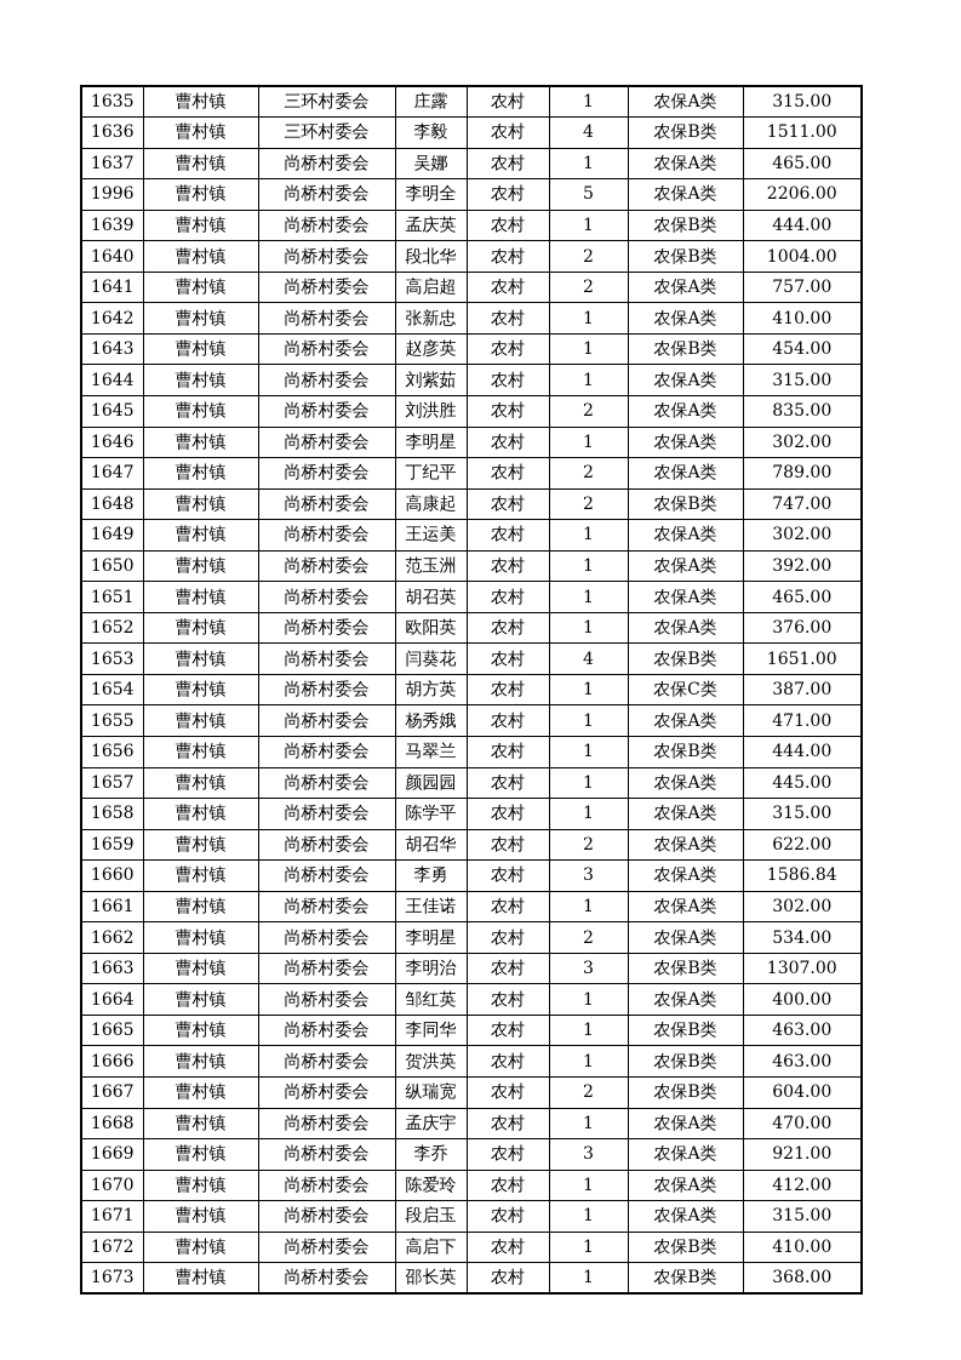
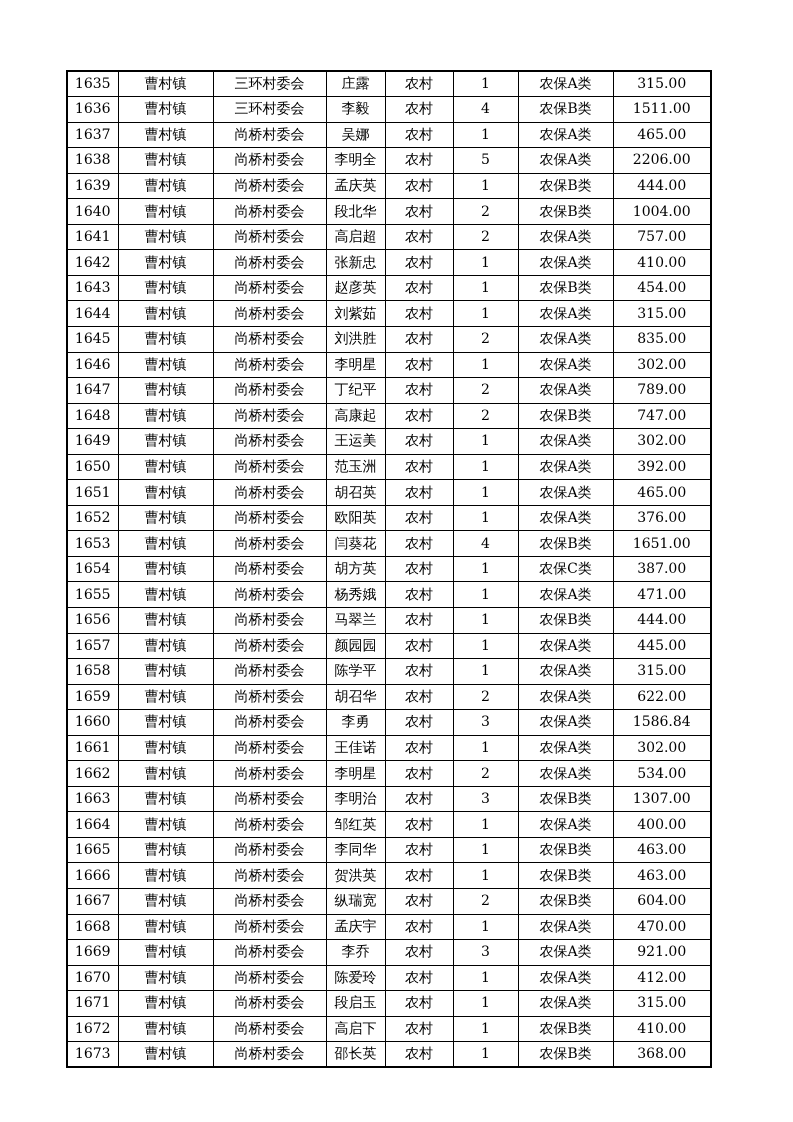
  1635	曹村镇	三环村委会	庄露	农村	1	农保A类	315.00
  1636	曹村镇	三环村委会	李毅	农村	4	农保B类	1511.00
  1637	曹村镇	尚桥村委会	吴娜	农村	1	农保A类	465.00
- 1996	曹村镇	尚桥村委会	李明全	农村	5	农保A类	2206.00
+ 1638	曹村镇	尚桥村委会	李明全	农村	5	农保A类	2206.00
  1639	曹村镇	尚桥村委会	孟庆英	农村	1	农保B类	444.00
  1640	曹村镇	尚桥村委会	段北华	农村	2	农保B类	1004.00
  1641	曹村镇	尚桥村委会	高启超	农村	2	农保A类	757.00
  1642	曹村镇	尚桥村委会	张新忠	农村	1	农保A类	410.00
  1643	曹村镇	尚桥村委会	赵彦英	农村	1	农保B类	454.00
  1644	曹村镇	尚桥村委会	刘紫茹	农村	1	农保A类	315.00
  1645	曹村镇	尚桥村委会	刘洪胜	农村	2	农保A类	835.00
  1646	曹村镇	尚桥村委会	李明星	农村	1	农保A类	302.00
  1647	曹村镇	尚桥村委会	丁纪平	农村	2	农保A类	789.00
  1648	曹村镇	尚桥村委会	高康起	农村	2	农保B类	747.00
  1649	曹村镇	尚桥村委会	王运美	农村	1	农保A类	302.00
  1650	曹村镇	尚桥村委会	范玉洲	农村	1	农保A类	392.00
  1651	曹村镇	尚桥村委会	胡召英	农村	1	农保A类	465.00
  1652	曹村镇	尚桥村委会	欧阳英	农村	1	农保A类	376.00
  1653	曹村镇	尚桥村委会	闫葵花	农村	4	农保B类	1651.00
  1654	曹村镇	尚桥村委会	胡方英	农村	1	农保C类	387.00
  1655	曹村镇	尚桥村委会	杨秀娥	农村	1	农保A类	471.00
  1656	曹村镇	尚桥村委会	马翠兰	农村	1	农保B类	444.00
  1657	曹村镇	尚桥村委会	颜园园	农村	1	农保A类	445.00
  1658	曹村镇	尚桥村委会	陈学平	农村	1	农保A类	315.00
  1659	曹村镇	尚桥村委会	胡召华	农村	2	农保A类	622.00
  1660	曹村镇	尚桥村委会	李勇	农村	3	农保A类	1586.84
  1661	曹村镇	尚桥村委会	王佳诺	农村	1	农保A类	302.00
  1662	曹村镇	尚桥村委会	李明星	农村	2	农保A类	534.00
  1663	曹村镇	尚桥村委会	李明治	农村	3	农保B类	1307.00
  1664	曹村镇	尚桥村委会	邹红英	农村	1	农保A类	400.00
  1665	曹村镇	尚桥村委会	李同华	农村	1	农保B类	463.00
  1666	曹村镇	尚桥村委会	贺洪英	农村	1	农保B类	463.00
  1667	曹村镇	尚桥村委会	纵瑞宽	农村	2	农保B类	604.00
  1668	曹村镇	尚桥村委会	孟庆宇	农村	1	农保A类	470.00
  1669	曹村镇	尚桥村委会	李乔	农村	3	农保A类	921.00
  1670	曹村镇	尚桥村委会	陈爱玲	农村	1	农保A类	412.00
  1671	曹村镇	尚桥村委会	段启玉	农村	1	农保A类	315.00
  1672	曹村镇	尚桥村委会	高启下	农村	1	农保B类	410.00
  1673	曹村镇	尚桥村委会	邵长英	农村	1	农保B类	368.00
